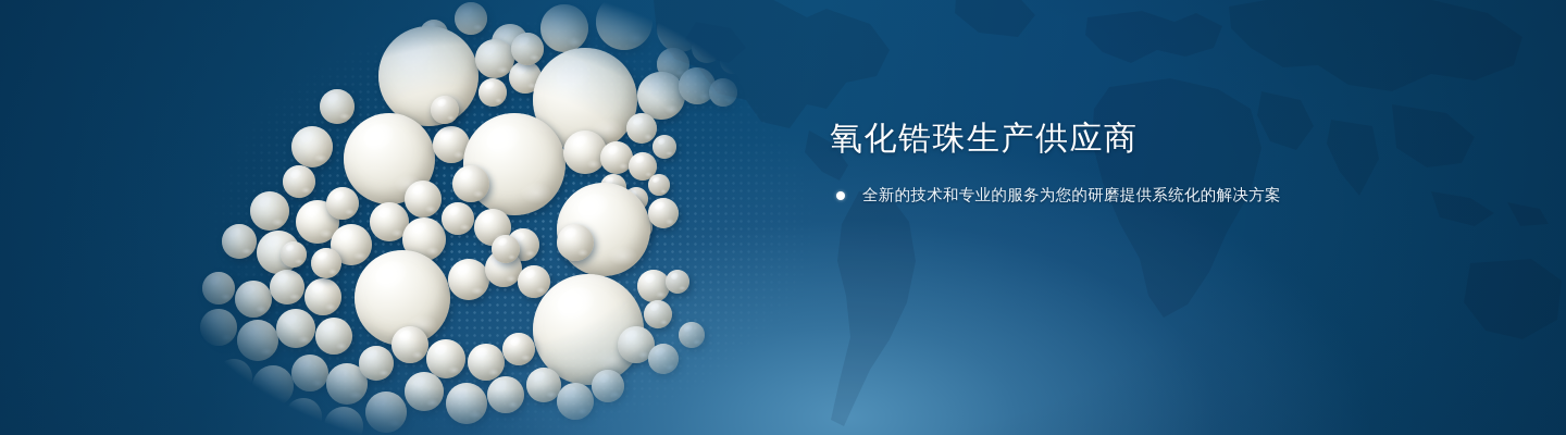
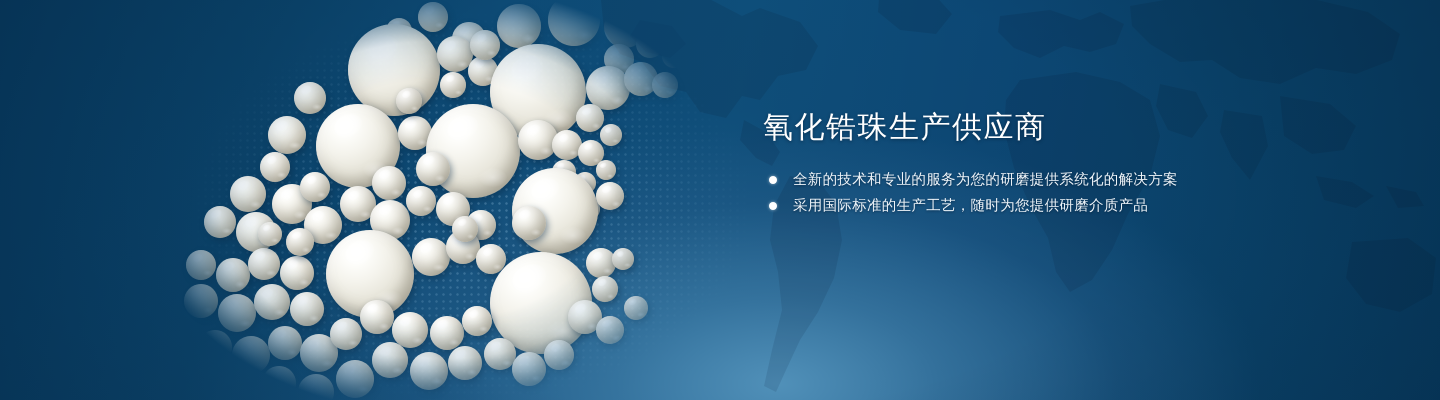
  氧化锆珠生产供应商
  全新的技术和专业的服务为您的研磨提供系统化的解决方案
+ 采用国际标准的生产工艺，随时为您提供研磨介质产品
